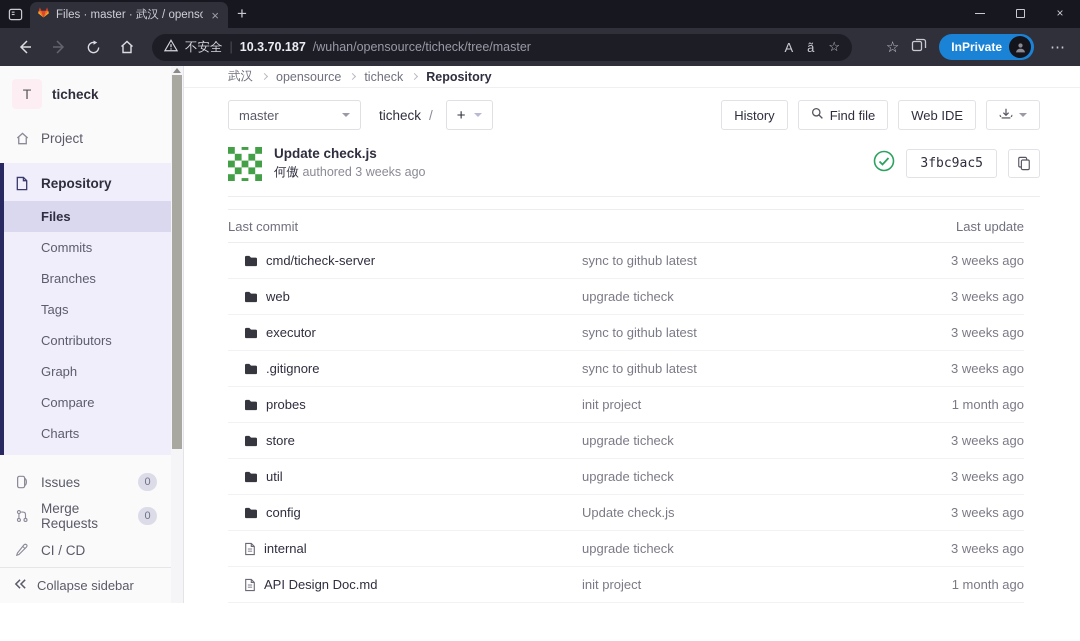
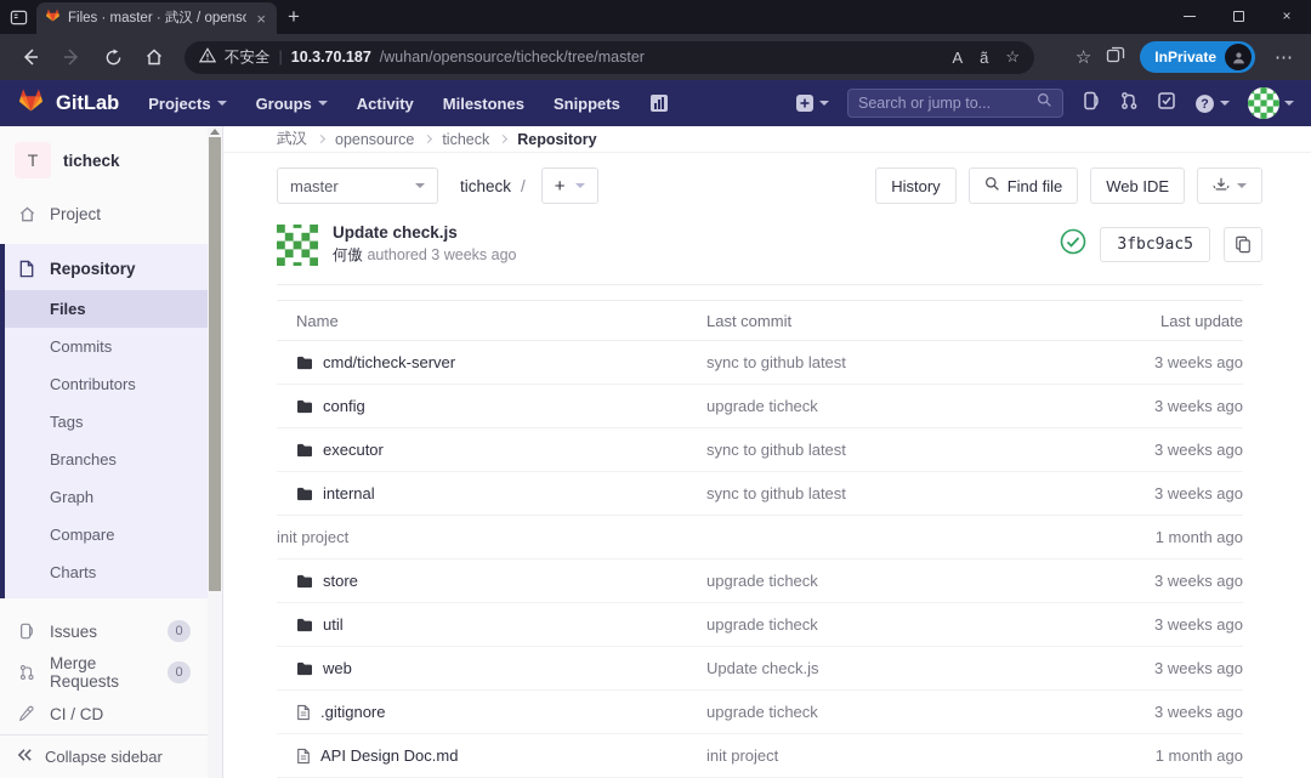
  Files · master · 武汉 / openso
  ×
  +
  ×
  不安全
  |
  10.3.70.187
  /wuhan/opensource/ticheck/tree/master
  A
  ã
  ☆
  ☆
  InPrivate
  ⋯
+ GitLab
+ Projects
+ Groups
+ Activity
+ Milestones
+ Snippets
+ Search or jump to...
+ ?
  T
  ticheck
  Project
  Repository
  Files
  Commits
- Branches
+ Contributors
  Tags
- Contributors
+ Branches
  Graph
  Compare
  Charts
  Issues
  0
  Merge Requests
  0
  CI / CD
  Collapse sidebar
  武汉
  opensource
  ticheck
  Repository
  master
  ticheck
  /
  +
  History
  Find file
  Web IDE
  Update check.js
  何傲 authored 3 weeks ago
  3fbc9ac5
+ Name
  Last commit
  Last update
  cmd/ticheck-server
  sync to github latest
  3 weeks ago
- web
+ config
  upgrade ticheck
  3 weeks ago
  executor
  sync to github latest
  3 weeks ago
- .gitignore
+ internal
  sync to github latest
  3 weeks ago
- probes
  init project
  1 month ago
  store
  upgrade ticheck
  3 weeks ago
  util
  upgrade ticheck
  3 weeks ago
- config
+ web
  Update check.js
  3 weeks ago
- internal
+ .gitignore
  upgrade ticheck
  3 weeks ago
  API Design Doc.md
  init project
  1 month ago
